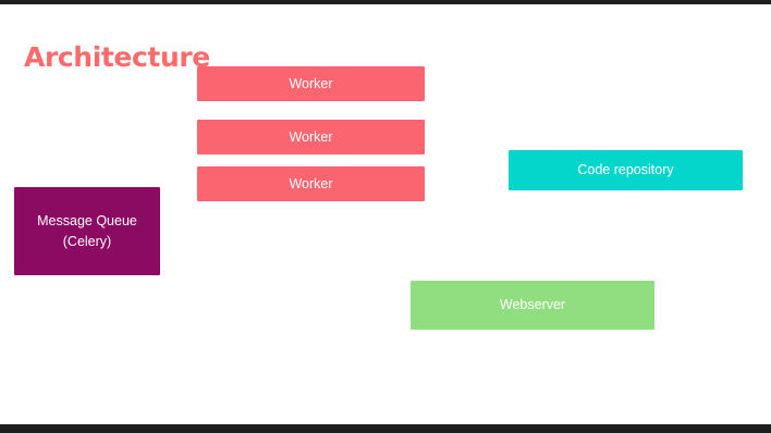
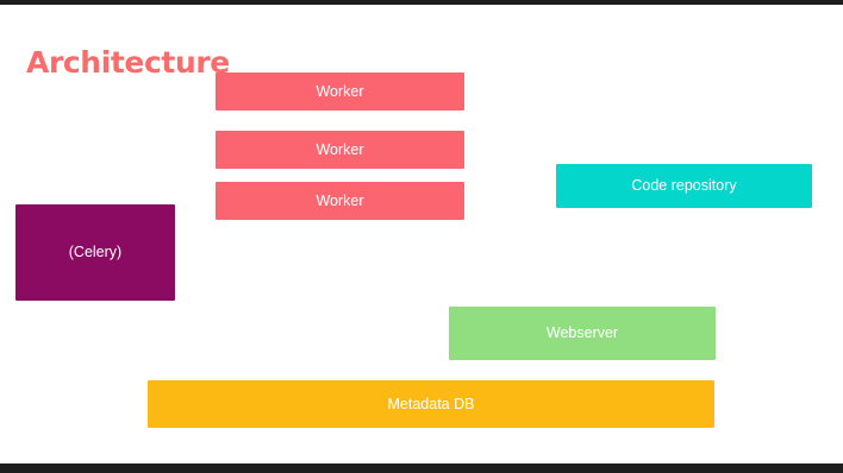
  Architecture
  Worker
  Worker
  Worker
- Message Queue
  (Celery)
  Code repository
  Webserver
+ Metadata DB
